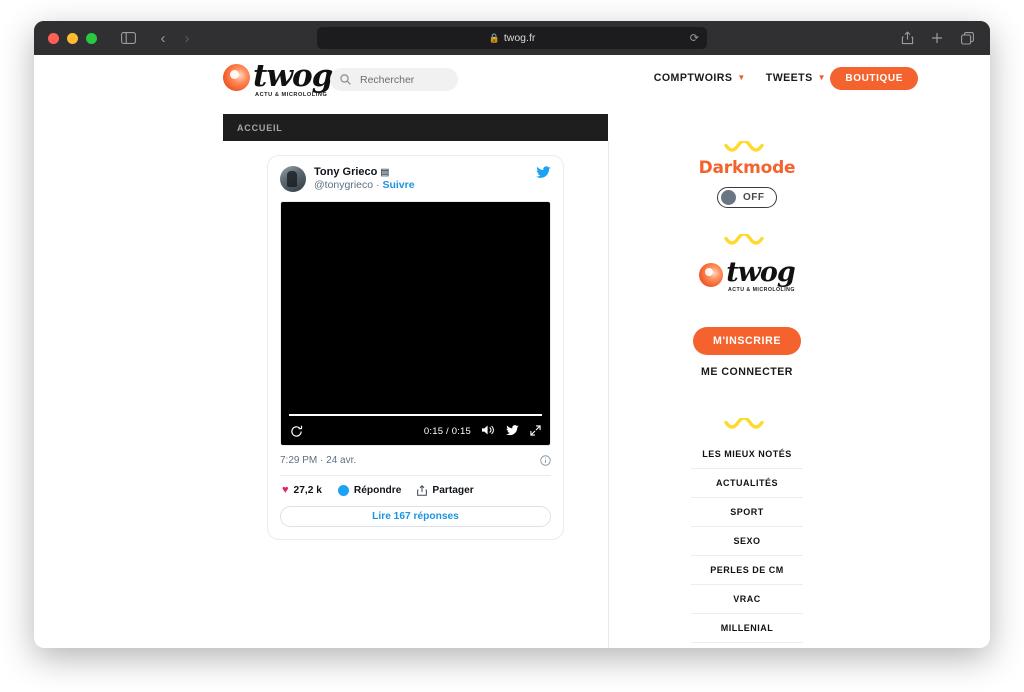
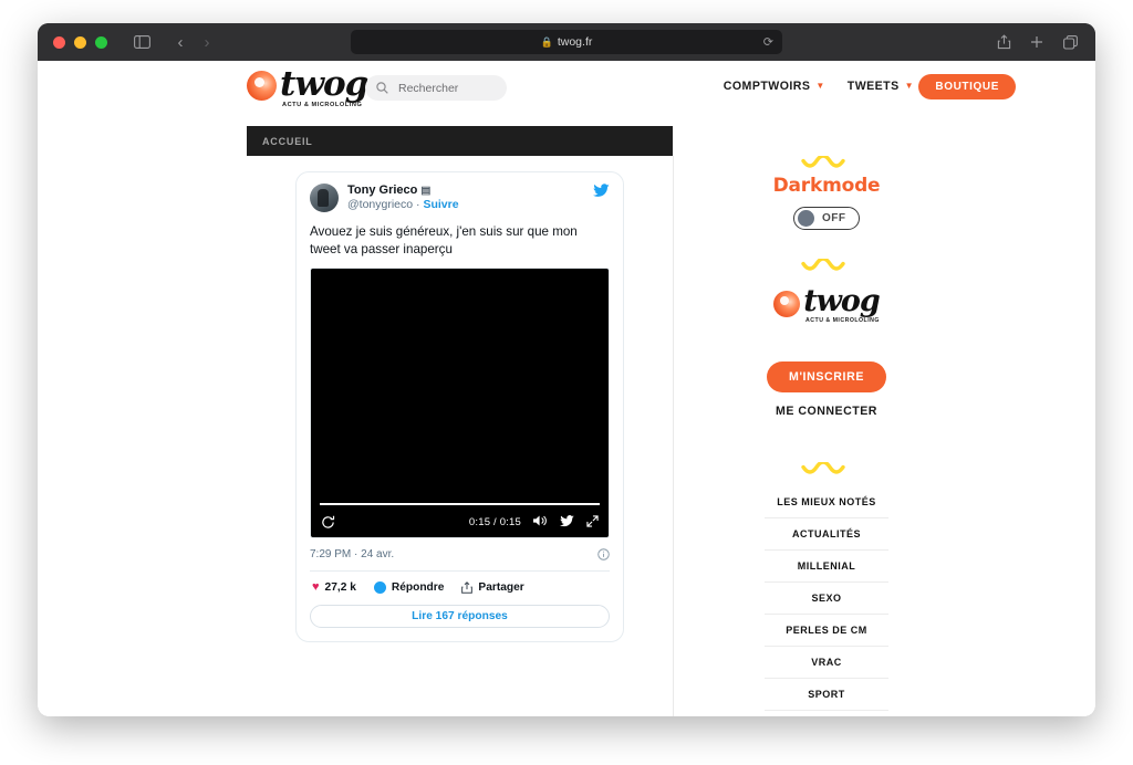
  ‹
  ›
  🔒
  twog.fr
  ⟳
  twog
  Rechercher
  COMPTWOIRS
  ▼
  TWEETS
  ▼
  BOUTIQUE
  ACCUEIL
  Tony Grieco
  ▤
  @tonygrieco · Suivre
+ Avouez je suis généreux, j'en suis sur que mon tweet va passer inaperçu
  0:15 / 0:15
  7:29 PM · 24 avr.
  ♥
  27,2 k
  Répondre
  Partager
  Lire 167 réponses
  Darkmode
  OFF
  twog
  M'INSCRIRE
  ME CONNECTER
  LES MIEUX NOTÉS
  ACTUALITÉS
- SPORT
+ MILLENIAL
  SEXO
  PERLES DE CM
  VRAC
- MILLENIAL
+ SPORT
